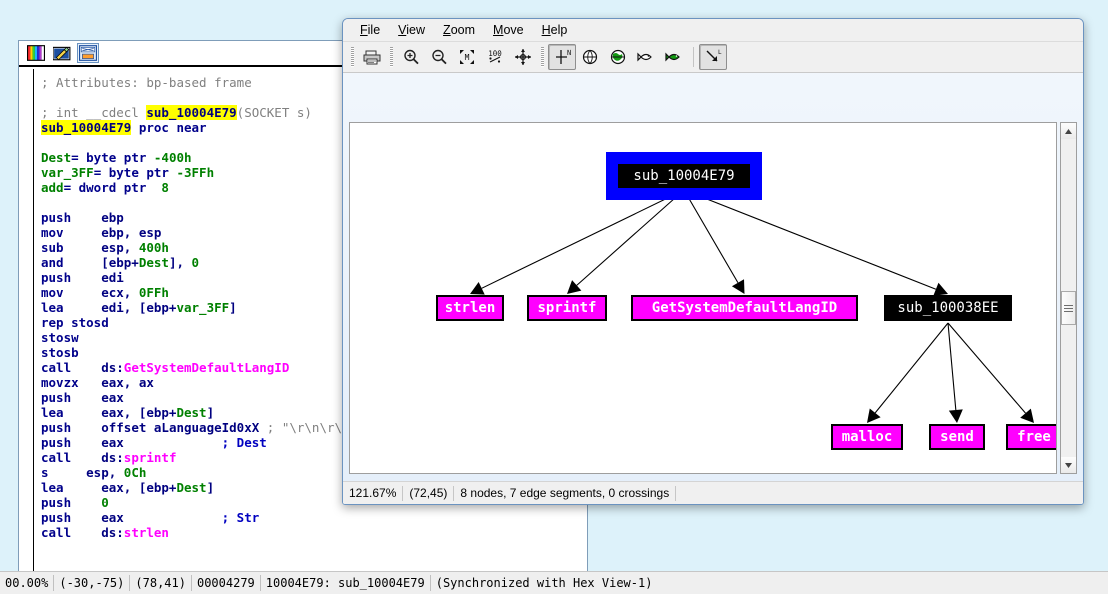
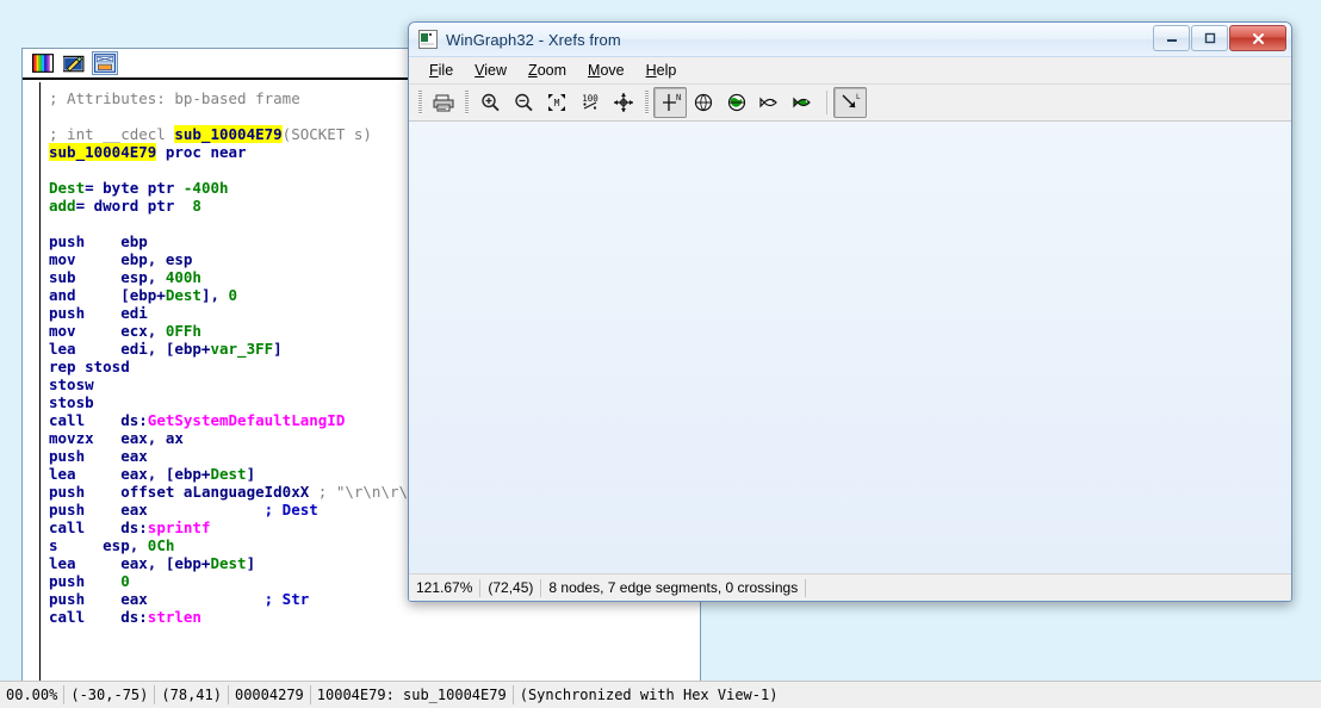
  ; Attributes: bp-based frame
  ; int __cdecl sub_10004E79(SOCKET s)
  sub_10004E79 proc near
  Dest= byte ptr -400h
- var_3FF= byte ptr -3FFh
  add= dword ptr 8
  push ebp
  mov ebp, esp
  sub esp, 400h
  and [ebp+Dest], 0
  push edi
  mov ecx, 0FFh
  lea edi, [ebp+var_3FF]
  rep stosd
  stosw
  stosb
  call ds:GetSystemDefaultLangID
  movzx eax, ax
  push eax
  lea eax, [ebp+Dest]
  push offset aLanguageId0xX ; "\r\n\r\
  push eax ; Dest
  call ds:sprintf
  s esp, 0Ch
  lea eax, [ebp+Dest]
  push 0
  push eax ; Str
  call ds:strlen
+ WinGraph32 - Xrefs from
  File
  View
  Zoom
  Move
  Help
  M
  100
  N
- sub_10004E79
- strlen
- sprintf
- GetSystemDefaultLangID
- sub_100038EE
- malloc
- send
- free
  121.67%
  (72,45)
  8 nodes, 7 edge segments, 0 crossings
  00.00%
  (-30,-75)
  (78,41)
  00004279
  10004E79: sub_10004E79
  (Synchronized with Hex View-1)
